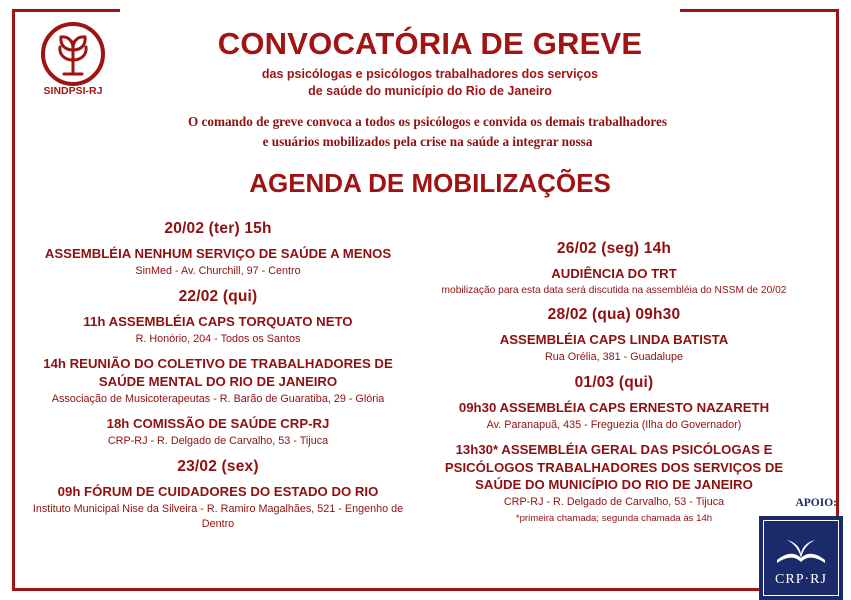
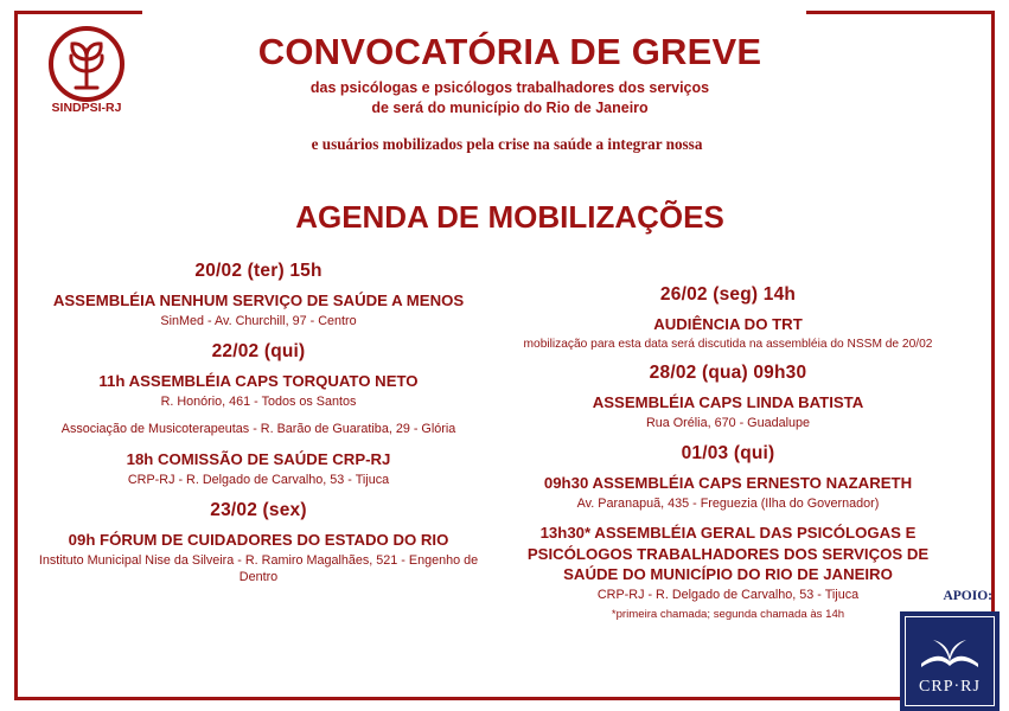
  SINDPSI-RJ
  CONVOCATÓRIA DE GREVE
  das psicólogas e psicólogos trabalhadores dos serviços
- de saúde do município do Rio de Janeiro
+ de será do município do Rio de Janeiro
- O comando de greve convoca a todos os psicólogos e convida os demais trabalhadores
  e usuários mobilizados pela crise na saúde a integrar nossa
  AGENDA DE MOBILIZAÇÕES
  20/02 (ter) 15h
  ASSEMBLÉIA NENHUM SERVIÇO DE SAÚDE A MENOS
  SinMed - Av. Churchill, 97 - Centro
  22/02 (qui)
  11h ASSEMBLÉIA CAPS TORQUATO NETO
- R. Honório, 204 - Todos os Santos
+ R. Honório, 461 - Todos os Santos
- 14h REUNIÃO DO COLETIVO DE TRABALHADORES DE SAÚDE MENTAL DO RIO DE JANEIRO
  Associação de Musicoterapeutas - R. Barão de Guaratiba, 29 - Glória
  18h COMISSÃO DE SAÚDE CRP-RJ
  CRP-RJ - R. Delgado de Carvalho, 53 - Tijuca
  23/02 (sex)
  09h FÓRUM DE CUIDADORES DO ESTADO DO RIO
  Instituto Municipal Nise da Silveira - R. Ramiro Magalhães, 521 - Engenho de Dentro
  26/02 (seg) 14h
  AUDIÊNCIA DO TRT
  mobilização para esta data será discutida na assembléia do NSSM de 20/02
  28/02 (qua) 09h30
  ASSEMBLÉIA CAPS LINDA BATISTA
- Rua Orélia, 381 - Guadalupe
+ Rua Orélia, 670 - Guadalupe
  01/03 (qui)
  09h30 ASSEMBLÉIA CAPS ERNESTO NAZARETH
  Av. Paranapuã, 435 - Freguezia (Ilha do Governador)
  13h30* ASSEMBLÉIA GERAL DAS PSICÓLOGAS E PSICÓLOGOS TRABALHADORES DOS SERVIÇOS DE SAÚDE DO MUNICÍPIO DO RIO DE JANEIRO
  CRP-RJ - R. Delgado de Carvalho, 53 - Tijuca
  *primeira chamada; segunda chamada às 14h
  APOIO:
  CRP·RJ
